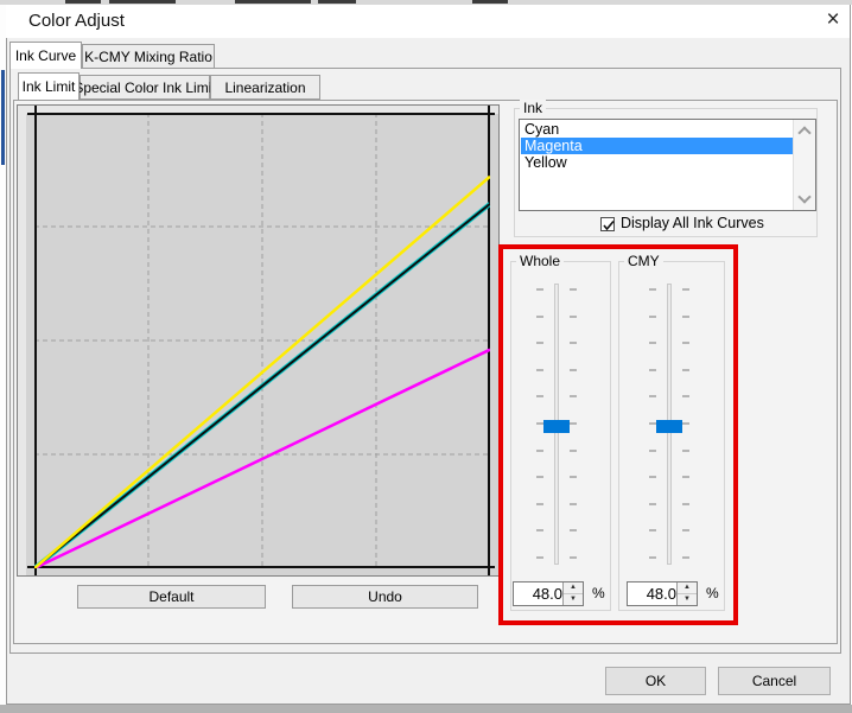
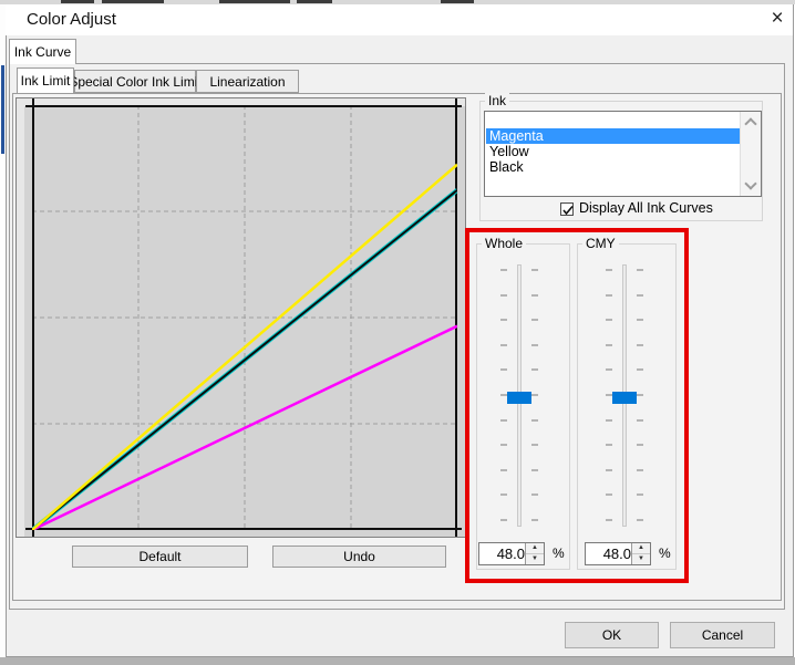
  Color Adjust
  ×
  Ink Curve
- K-CMY Mixing Ratio
  Ink Limit
  pecial Color Ink Lim
  Linearization
  Default
  Undo
  Ink
- Cyan
  Magenta
  Yellow
+ Black
  Display All Ink Curves
  Whole
  48.0
  %
  CMY
  48.0
  %
  OK
  Cancel
